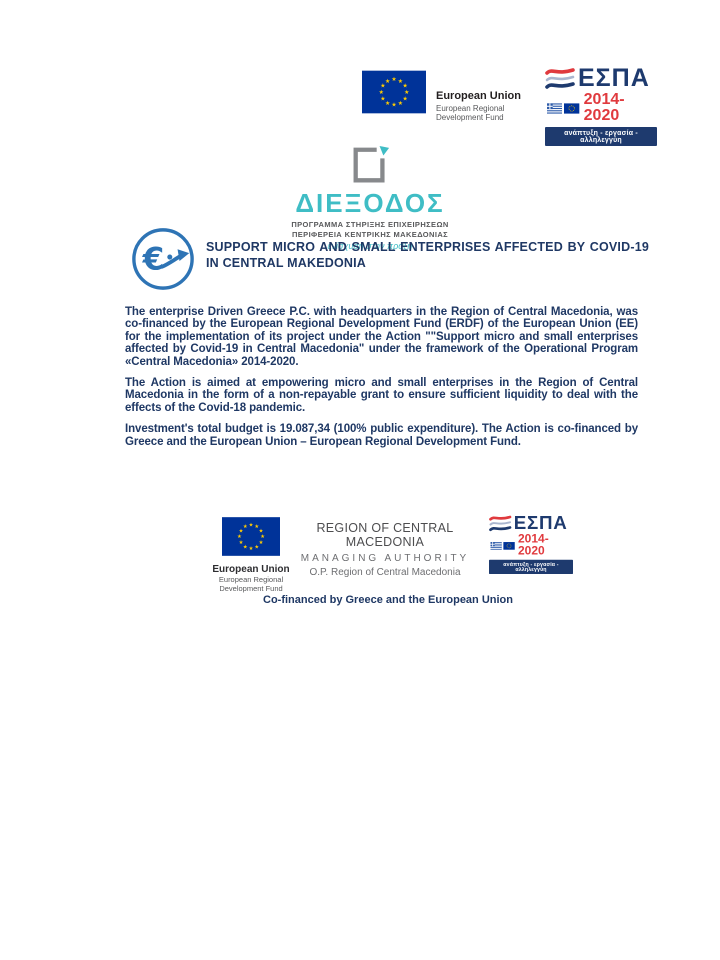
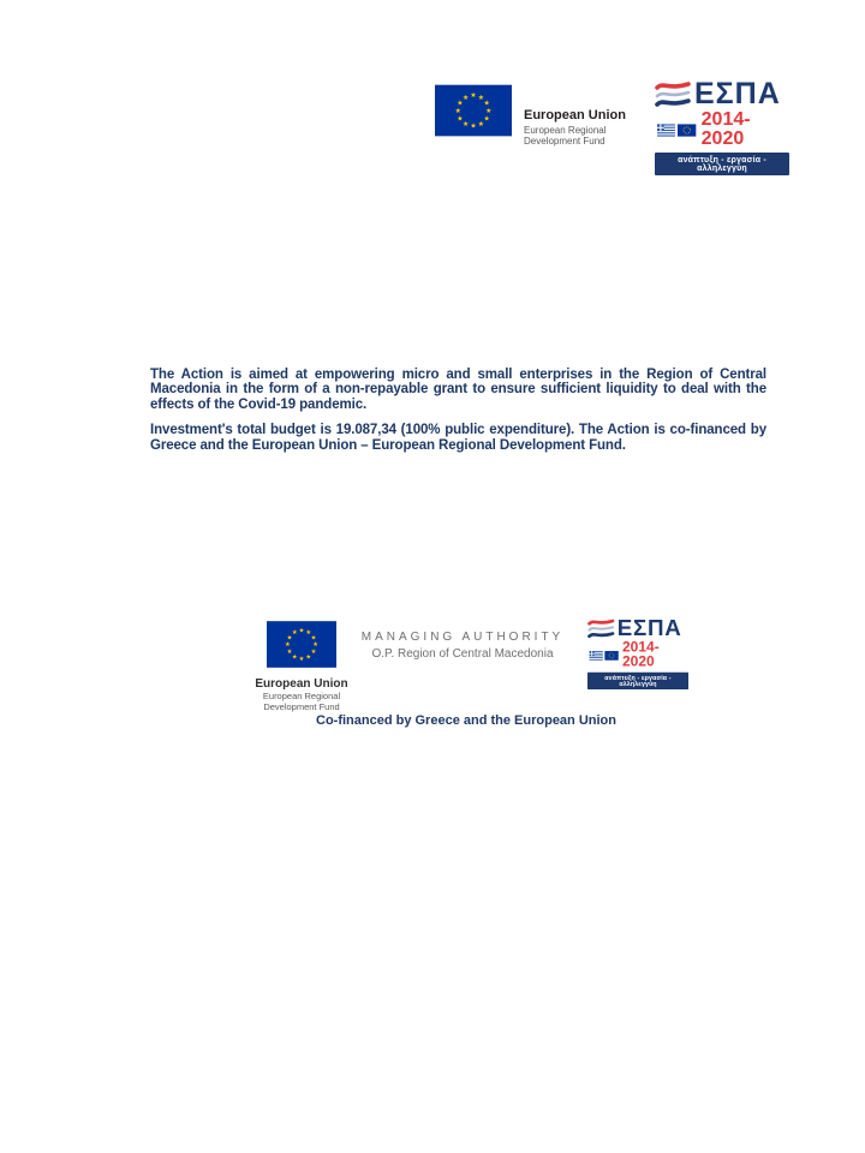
  European Union
  European Regional
  Development Fund
  ΕΣΠΑ
  2014-2020
- ΔΙΕΞΟΔΟΣ
- ΠΡΟΓΡΑΜΜΑ ΣΤΗΡΙΞΗΣ ΕΠΙΧΕΙΡΗΣΕΩΝ
- ΠΕΡΙΦΕΡΕΙΑ ΚΕΝΤΡΙΚΗΣ ΜΑΚΕΔΟΝΙΑΣ
- ενίσχυση στην πράξη
- €
- SUPPORT MICRO AND SMALL ENTERPRISES AFFECTED BY COVID-19 IN CENTRAL MAKEDONIA
- The enterprise Driven Greece P.C. with headquarters in the Region of Central Macedonia, was co-financed by the European Regional Development Fund (ERDF) of the European Union (EE) for the implementation of its project under the Action ""Support micro and small enterprises affected by Covid-19 in Central Macedonia" under the framework of the Operational Program «Central Macedonia» 2014-2020.
- The Action is aimed at empowering micro and small enterprises in the Region of Central Macedonia in the form of a non-repayable grant to ensure sufficient liquidity to deal with the effects of the Covid-18 pandemic.
+ The Action is aimed at empowering micro and small enterprises in the Region of Central Macedonia in the form of a non-repayable grant to ensure sufficient liquidity to deal with the effects of the Covid-19 pandemic.
  Investment's total budget is 19.087,34 (100% public expenditure). The Action is co-financed by Greece and the European Union – European Regional Development Fund.
  European Union
  European Regional
  Development Fund
- REGION OF CENTRAL MACEDONIA
  MANAGING AUTHORITY
  O.P. Region of Central Macedonia
  ΕΣΠΑ
  2014-2020
  Co-financed by Greece and the European Union
